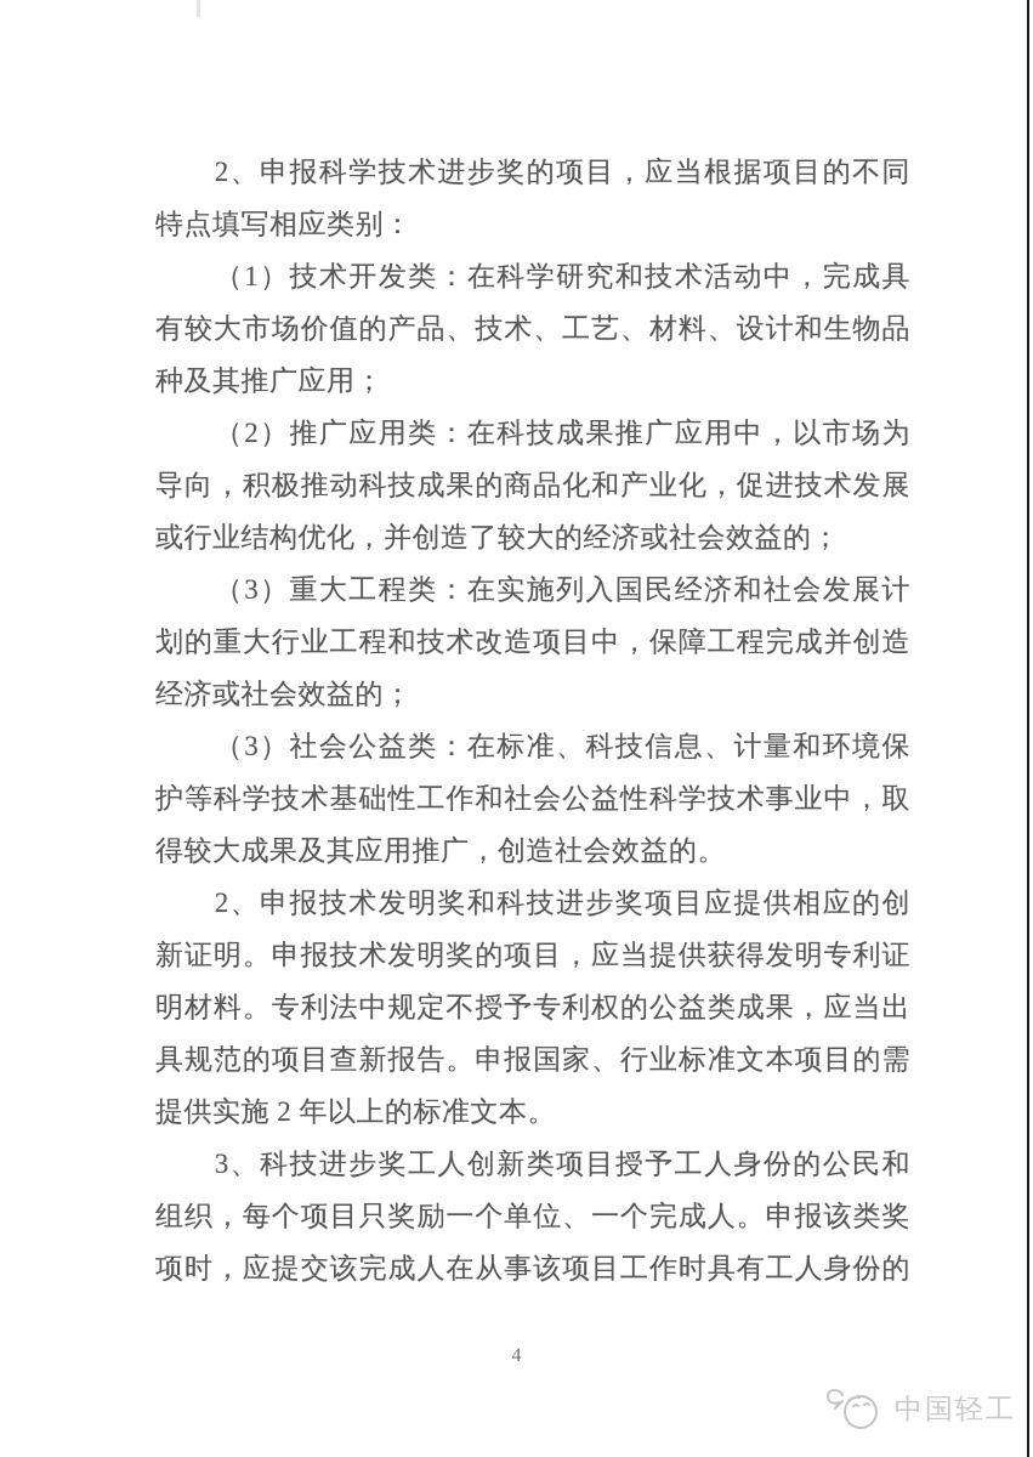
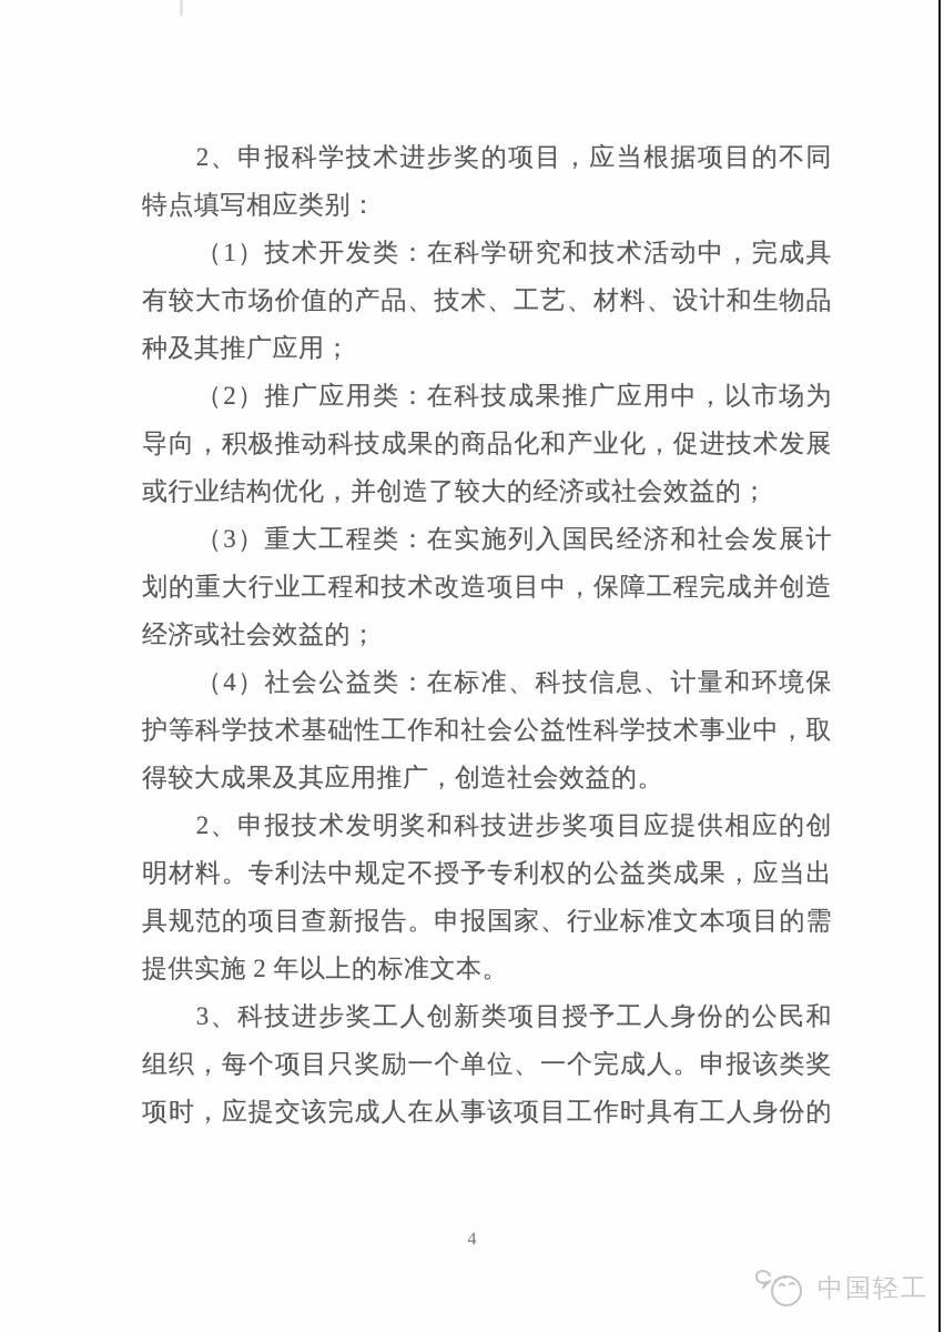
  2、申报科学技术进步奖的项目，应当根据项目的不同
  特点填写相应类别：
  （1）技术开发类：在科学研究和技术活动中，完成具
  有较大市场价值的产品、技术、工艺、材料、设计和生物品
  种及其推广应用；
  （2）推广应用类：在科技成果推广应用中，以市场为
  导向，积极推动科技成果的商品化和产业化，促进技术发展
  或行业结构优化，并创造了较大的经济或社会效益的；
  （3）重大工程类：在实施列入国民经济和社会发展计
  划的重大行业工程和技术改造项目中，保障工程完成并创造
  经济或社会效益的；
- （3）社会公益类：在标准、科技信息、计量和环境保
+ （4）社会公益类：在标准、科技信息、计量和环境保
  护等科学技术基础性工作和社会公益性科学技术事业中，取
  得较大成果及其应用推广，创造社会效益的。
  2、申报技术发明奖和科技进步奖项目应提供相应的创
- 新证明。申报技术发明奖的项目，应当提供获得发明专利证
  明材料。专利法中规定不授予专利权的公益类成果，应当出
  具规范的项目查新报告。申报国家、行业标准文本项目的需
  提供实施 2 年以上的标准文本。
  3、科技进步奖工人创新类项目授予工人身份的公民和
  组织，每个项目只奖励一个单位、一个完成人。申报该类奖
  项时，应提交该完成人在从事该项目工作时具有工人身份的
  4
  中国轻工
